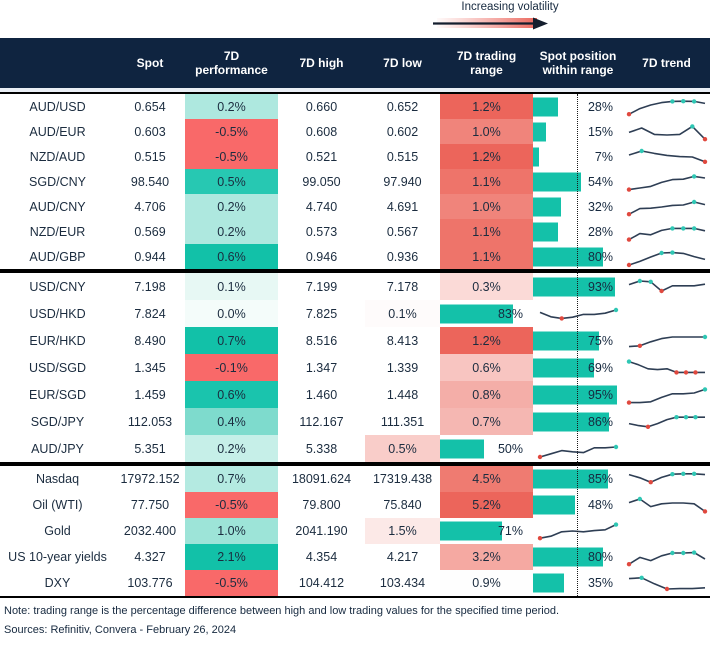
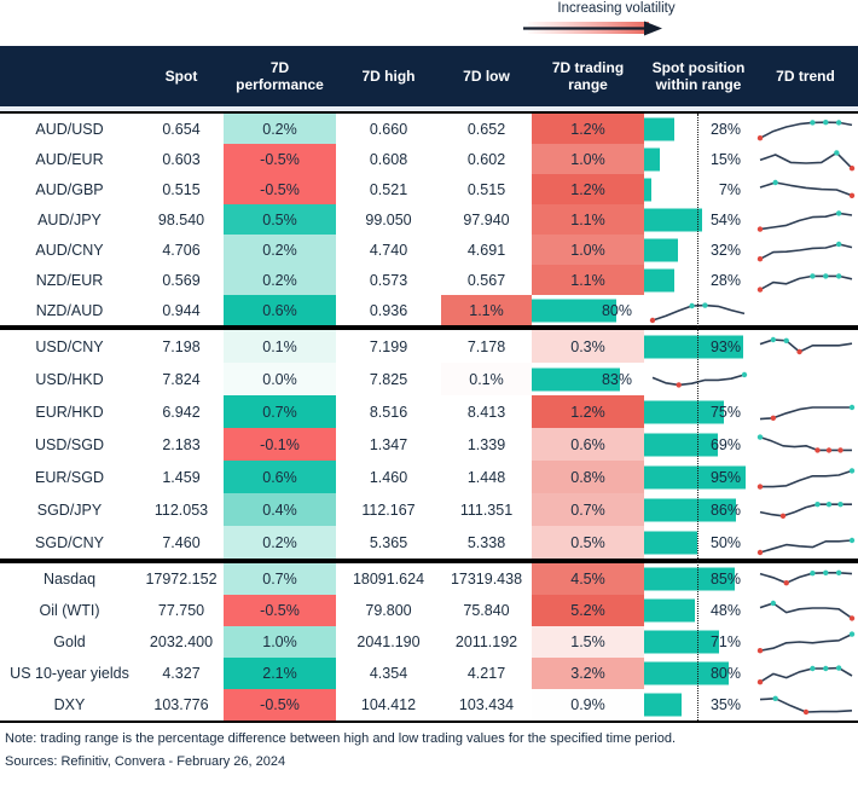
  Increasing volatility
  Spot
  7D performance
  7D high
  7D low
  7D trading range
  Spot position within range
  7D trend
  AUD/USD
  0.654
  0.2%
  0.660
  0.652
  1.2%
  28%
  AUD/EUR
  0.603
  -0.5%
  0.608
  0.602
  1.0%
  15%
- NZD/AUD
+ AUD/GBP
  0.515
  -0.5%
  0.521
  0.515
  1.2%
  7%
- SGD/CNY
+ AUD/JPY
  98.540
  0.5%
  99.050
  97.940
  1.1%
  54%
  AUD/CNY
  4.706
  0.2%
  4.740
  4.691
  1.0%
  32%
  NZD/EUR
  0.569
  0.2%
  0.573
  0.567
  1.1%
  28%
- AUD/GBP
+ NZD/AUD
  0.944
  0.6%
- 0.946
  0.936
  1.1%
  80%
  USD/CNY
  7.198
  0.1%
  7.199
  7.178
  0.3%
  93%
  USD/HKD
  7.824
  0.0%
  7.825
  0.1%
  83%
  EUR/HKD
- 8.490
+ 6.942
  0.7%
  8.516
  8.413
  1.2%
  75%
  USD/SGD
- 1.345
+ 2.183
  -0.1%
  1.347
  1.339
  0.6%
  69%
  EUR/SGD
  1.459
  0.6%
  1.460
  1.448
  0.8%
  95%
  SGD/JPY
  112.053
  0.4%
  112.167
  111.351
  0.7%
  86%
- AUD/JPY
+ SGD/CNY
- 5.351
+ 7.460
  0.2%
+ 5.365
  5.338
  0.5%
  50%
  Nasdaq
  17972.152
  0.7%
  18091.624
  17319.438
  4.5%
  85%
  Oil (WTI)
  77.750
  -0.5%
  79.800
  75.840
  5.2%
  48%
  Gold
  2032.400
  1.0%
  2041.190
+ 2011.192
  1.5%
  71%
  US 10-year yields
  4.327
  2.1%
  4.354
  4.217
  3.2%
  80%
  DXY
  103.776
  -0.5%
  104.412
  103.434
  0.9%
  35%
  Note: trading range is the percentage difference between high and low trading values for the specified time period.
  Sources: Refinitiv, Convera - February 26, 2024
